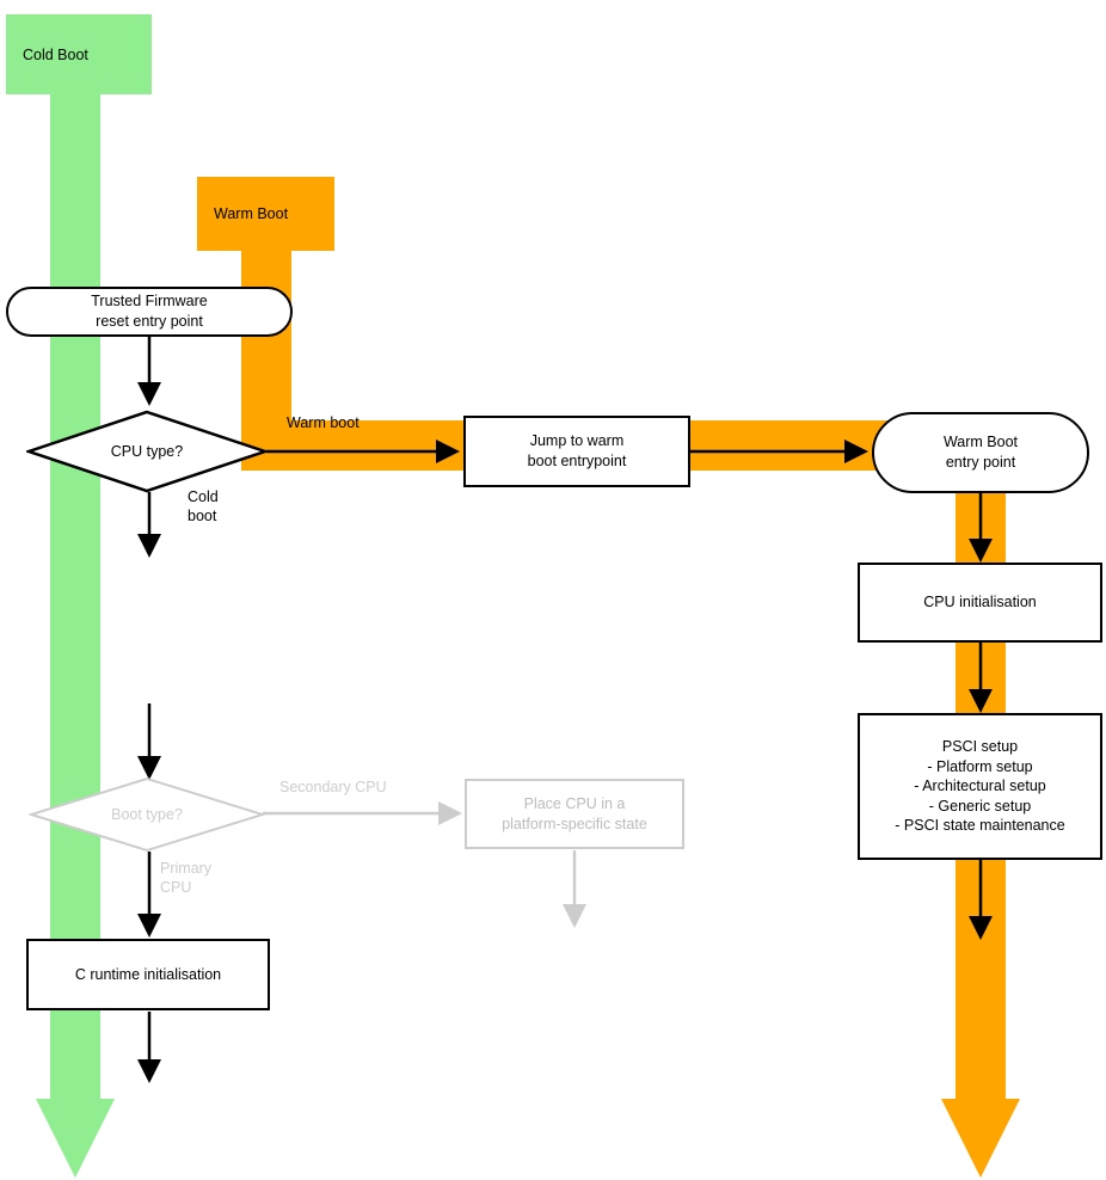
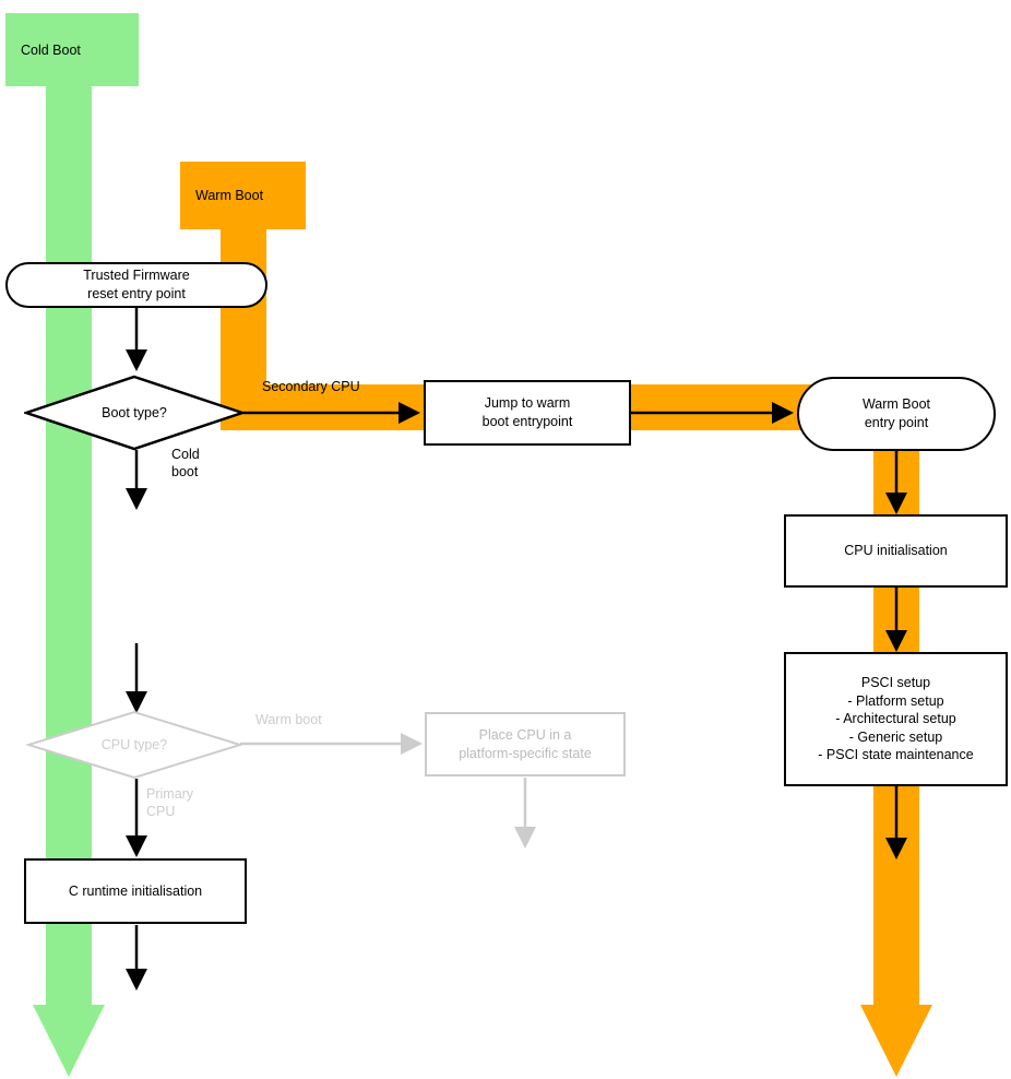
  Cold Boot
  Warm Boot
  Trusted Firmware
  reset entry point
- CPU type?
+ Boot type?
  Jump to warm
  boot entrypoint
  Warm Boot
  entry point
  CPU initialisation
- Boot type?
+ CPU type?
  Place CPU in a
  platform-specific state
  PSCI setup
  - Platform setup
  - Architectural setup
  - Generic setup
  - PSCI state maintenance
  C runtime initialisation
- Warm boot
+ Secondary CPU
  Cold
  boot
- Secondary CPU
+ Warm boot
  Primary
  CPU
